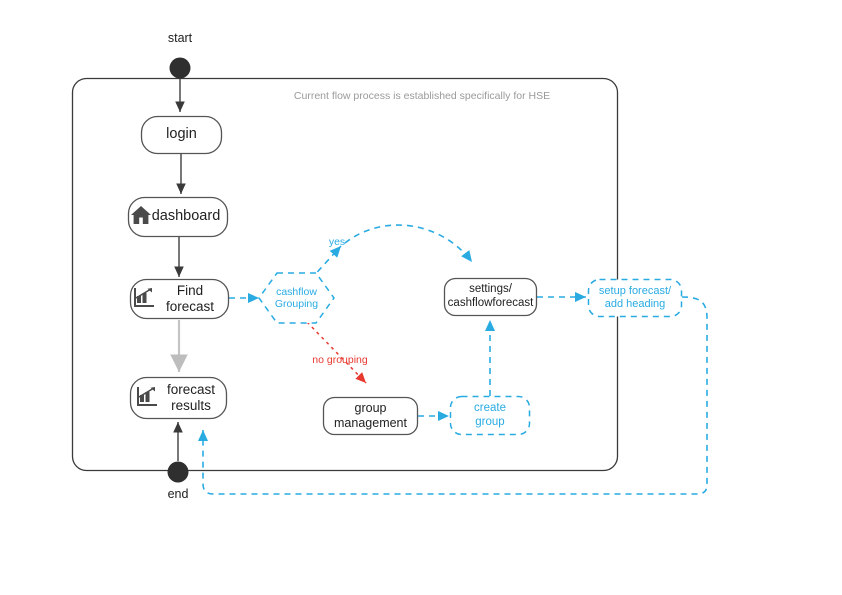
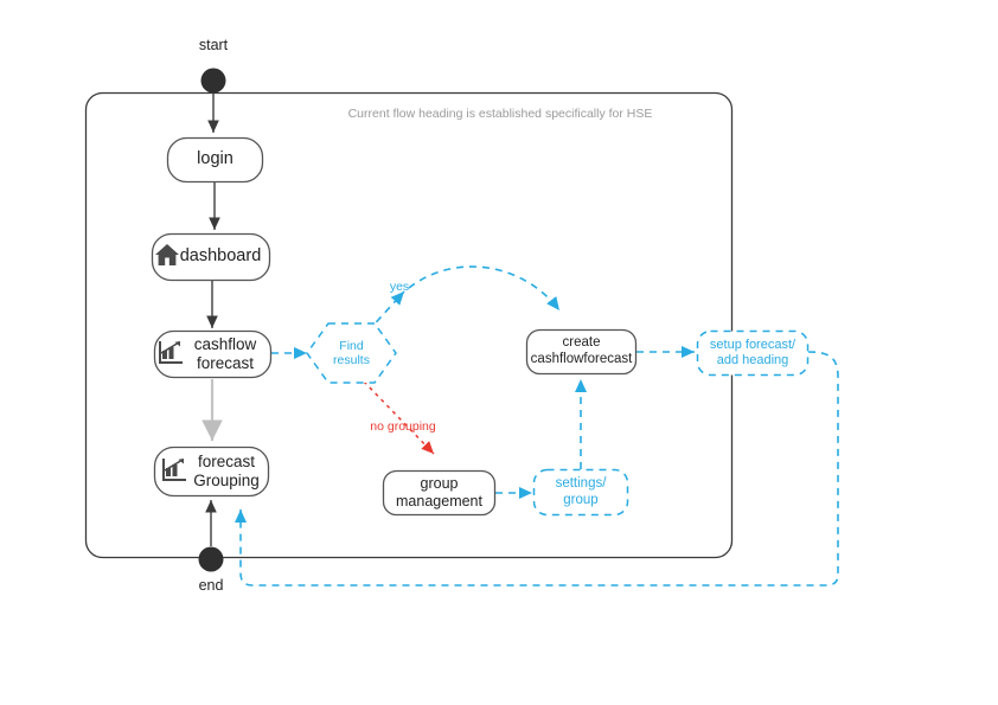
  start
  end
- Current flow process is established specifically for HSE
+ Current flow heading is established specifically for HSE
  login
  dashboard
- Find
+ cashflow
  forecast
  forecast
- results
+ Grouping
- cashflow
+ Find
- Grouping
+ results
- settings/
+ create
  cashflowforecast
  setup forecast/
  add heading
  group
  management
- create
+ settings/
  group
  yes
  no grouping
